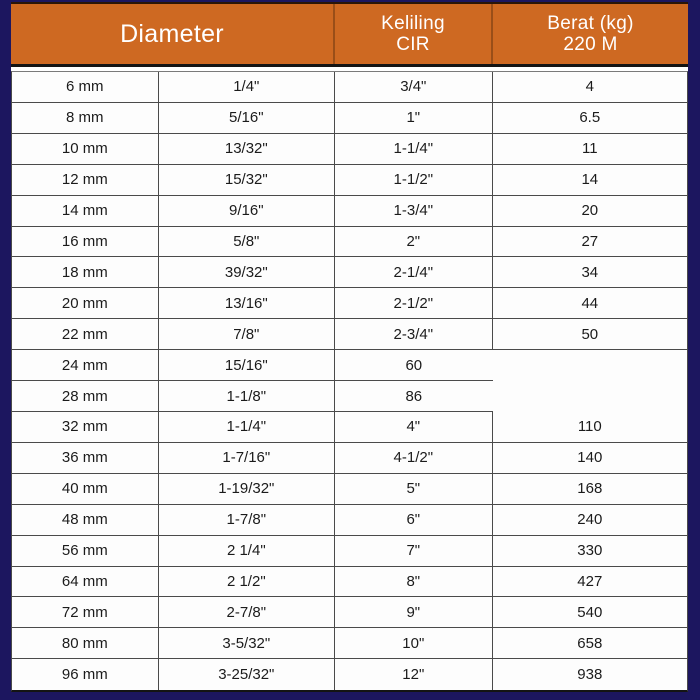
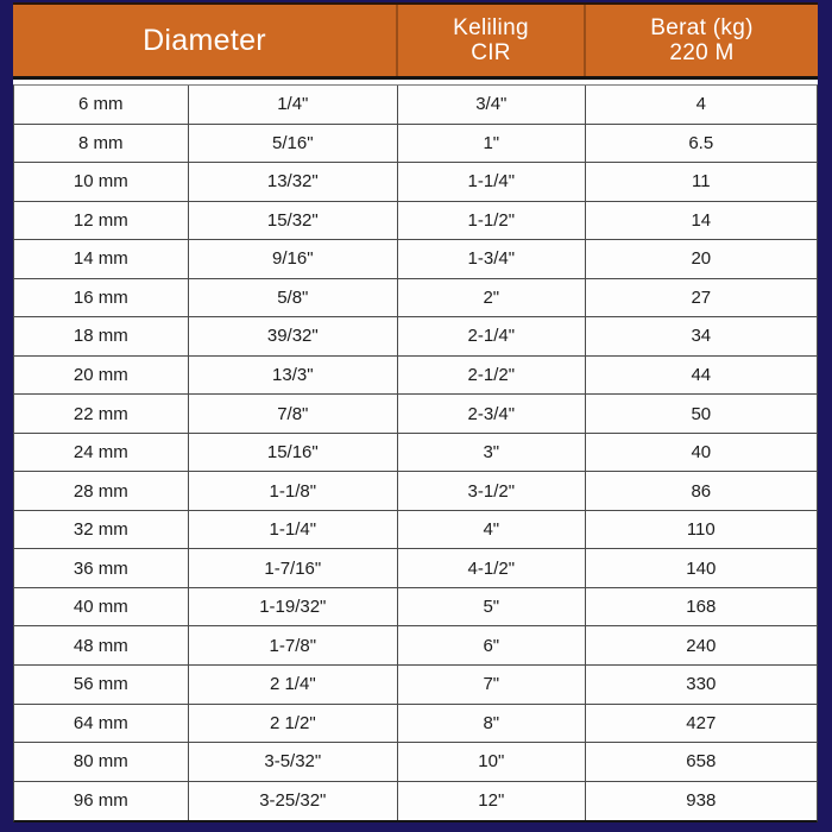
  Diameter
  Keliling
  CIR
  Berat (kg)
  220 M
  6 mm
  1/4"
  3/4"
  4
  8 mm
  5/16"
  1"
  6.5
  10 mm
  13/32"
  1-1/4"
  11
  12 mm
  15/32"
  1-1/2"
  14
  14 mm
  9/16"
  1-3/4"
  20
  16 mm
  5/8"
  2"
  27
  18 mm
  39/32"
  2-1/4"
  34
  20 mm
- 13/16"
+ 13/3"
  2-1/2"
  44
  22 mm
  7/8"
  2-3/4"
  50
  24 mm
  15/16"
+ 3"
- 60
+ 40
  28 mm
  1-1/8"
+ 3-1/2"
  86
  32 mm
  1-1/4"
  4"
  110
  36 mm
  1-7/16"
  4-1/2"
  140
  40 mm
  1-19/32"
  5"
  168
  48 mm
  1-7/8"
  6"
  240
  56 mm
  2 1/4"
  7"
  330
  64 mm
  2 1/2"
  8"
  427
- 72 mm
- 2-7/8"
- 9"
- 540
  80 mm
  3-5/32"
  10"
  658
  96 mm
  3-25/32"
  12"
  938
